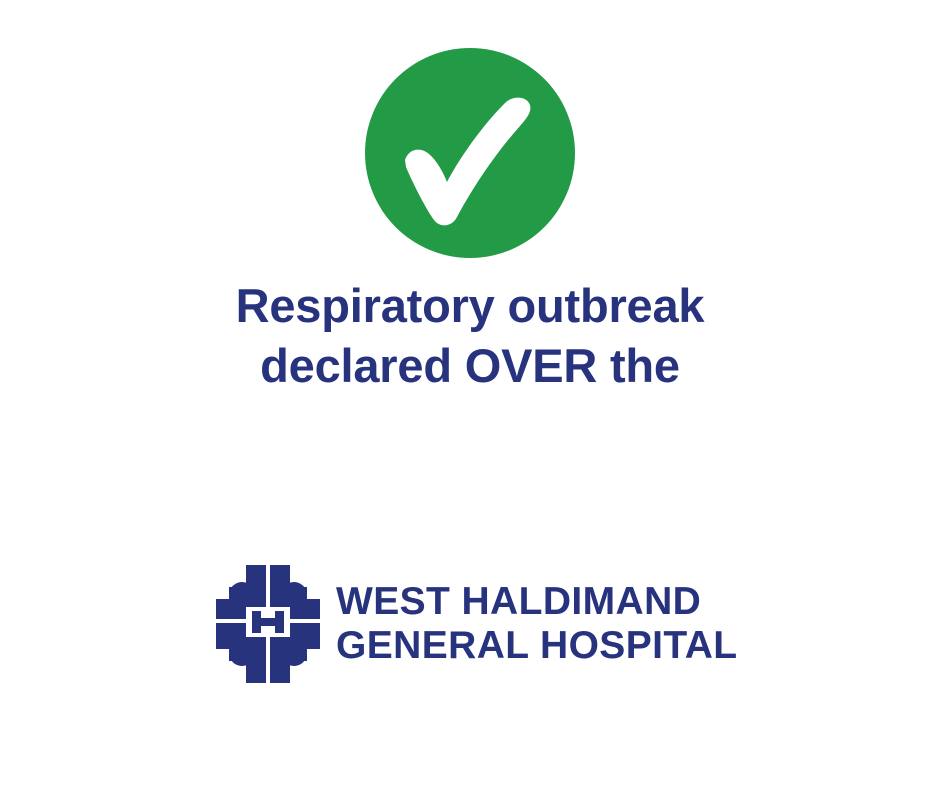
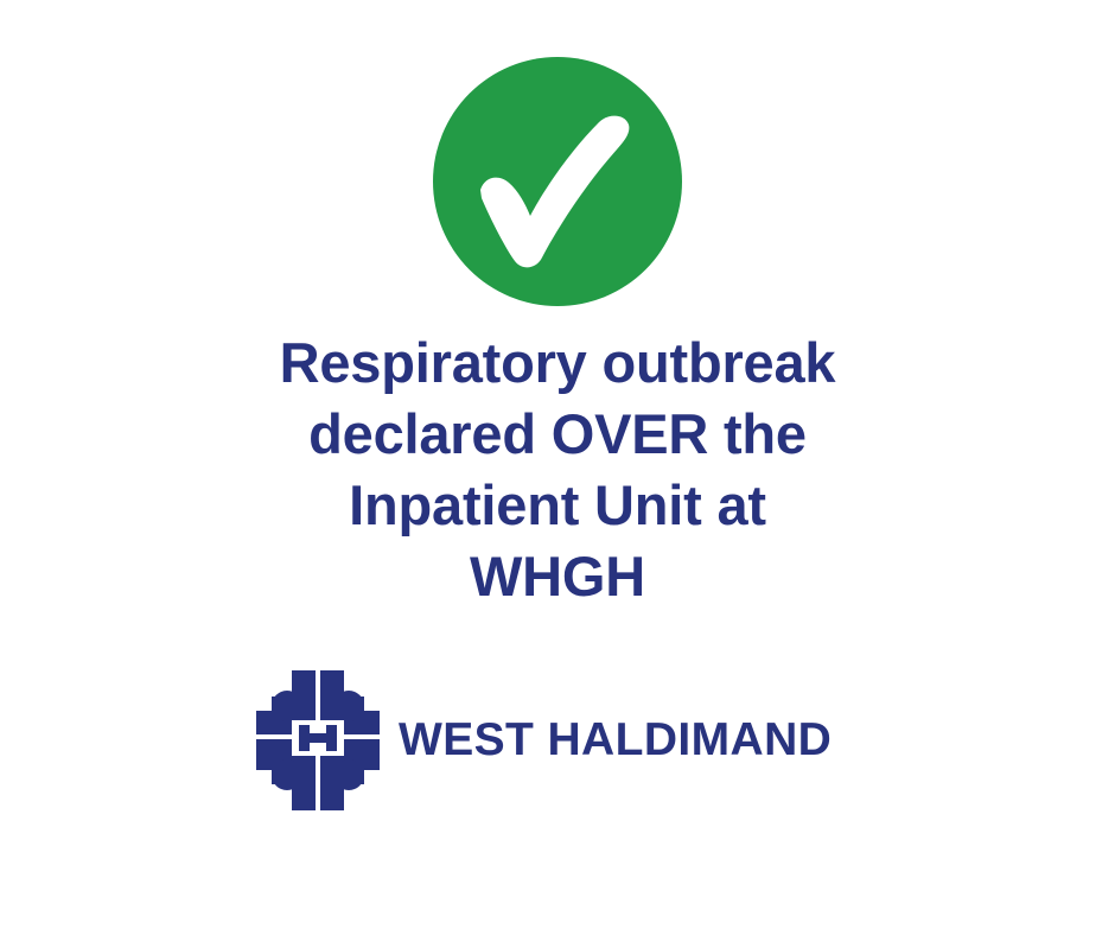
  Respiratory outbreak
  declared OVER the
+ Inpatient Unit at
+ WHGH
  WEST HALDIMAND
- GENERAL HOSPITAL
